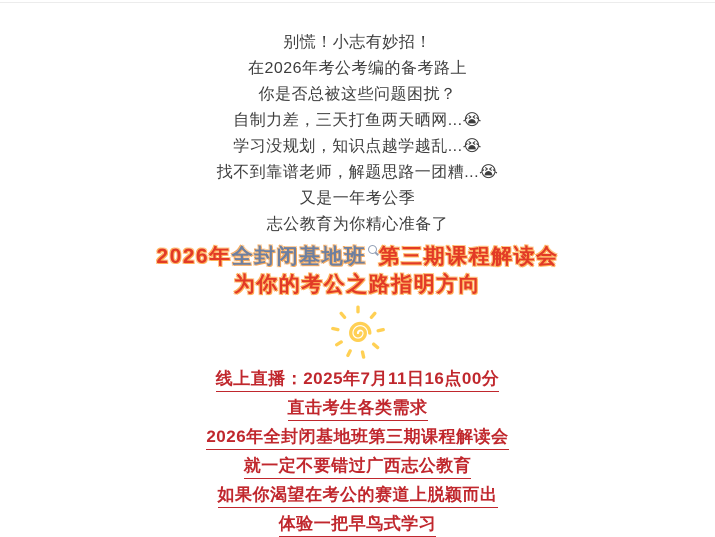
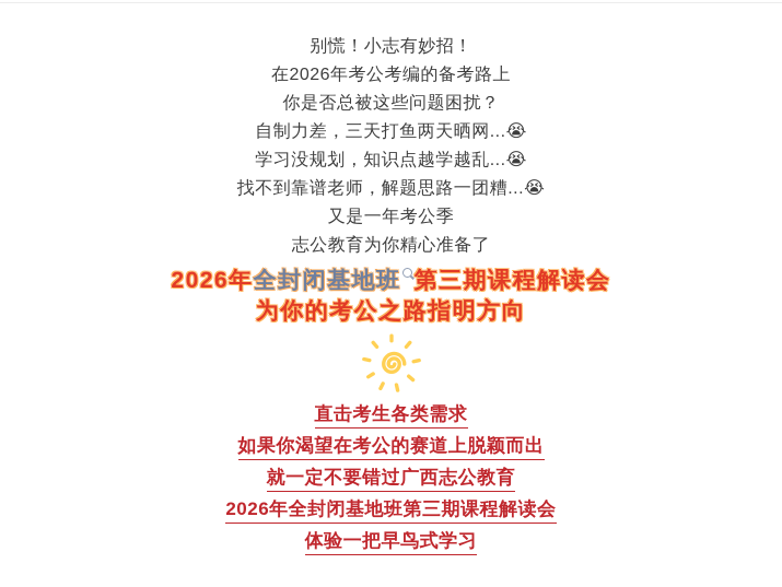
  别慌！小志有妙招！
  在2026年考公考编的备考路上
  你是否总被这些问题困扰？
  自制力差，三天打鱼两天晒网...😭
  学习没规划，知识点越学越乱...😭
  找不到靠谱老师，解题思路一团糟...😭
  又是一年考公季
  志公教育为你精心准备了
  2026年全封闭基地班 第三期课程解读会
  为你的考公之路指明方向
- 线上直播：2025年7月11日16点00分
  直击考生各类需求
- 2026年全封闭基地班第三期课程解读会
+ 如果你渴望在考公的赛道上脱颖而出
  就一定不要错过广西志公教育
- 如果你渴望在考公的赛道上脱颖而出
+ 2026年全封闭基地班第三期课程解读会
  体验一把早鸟式学习
